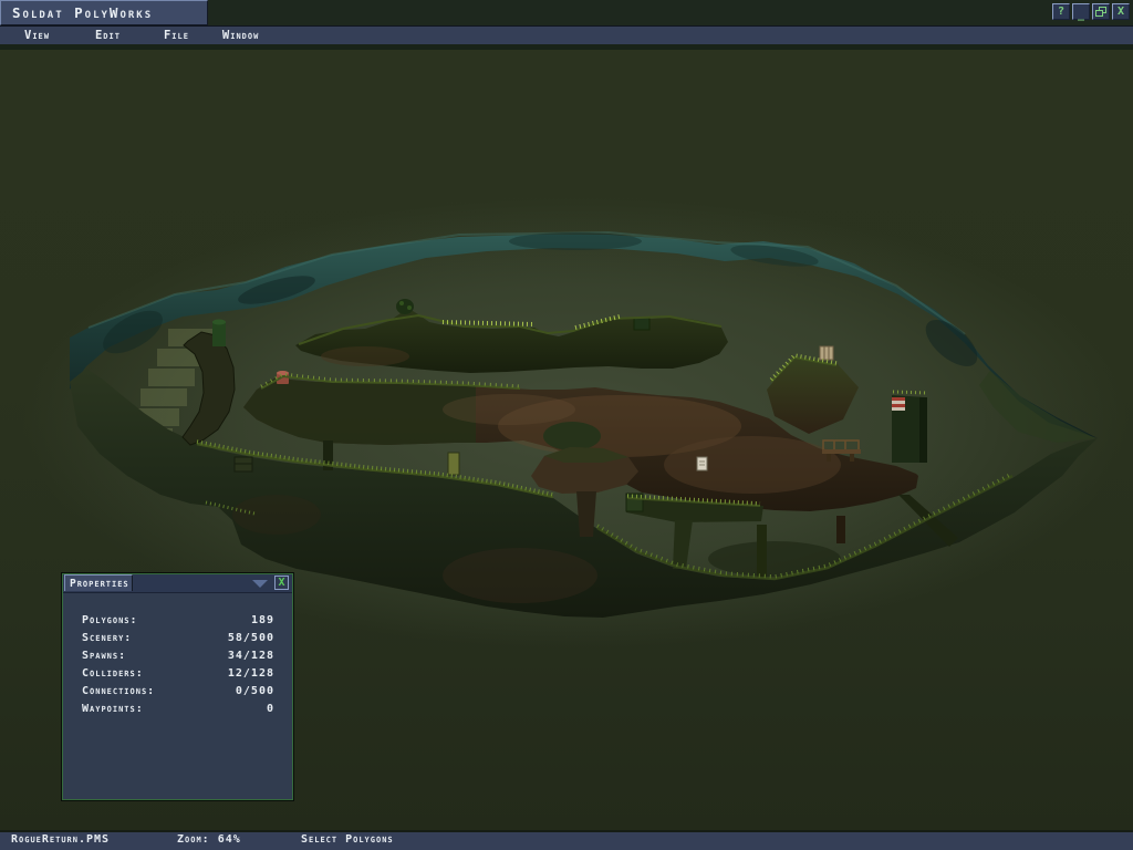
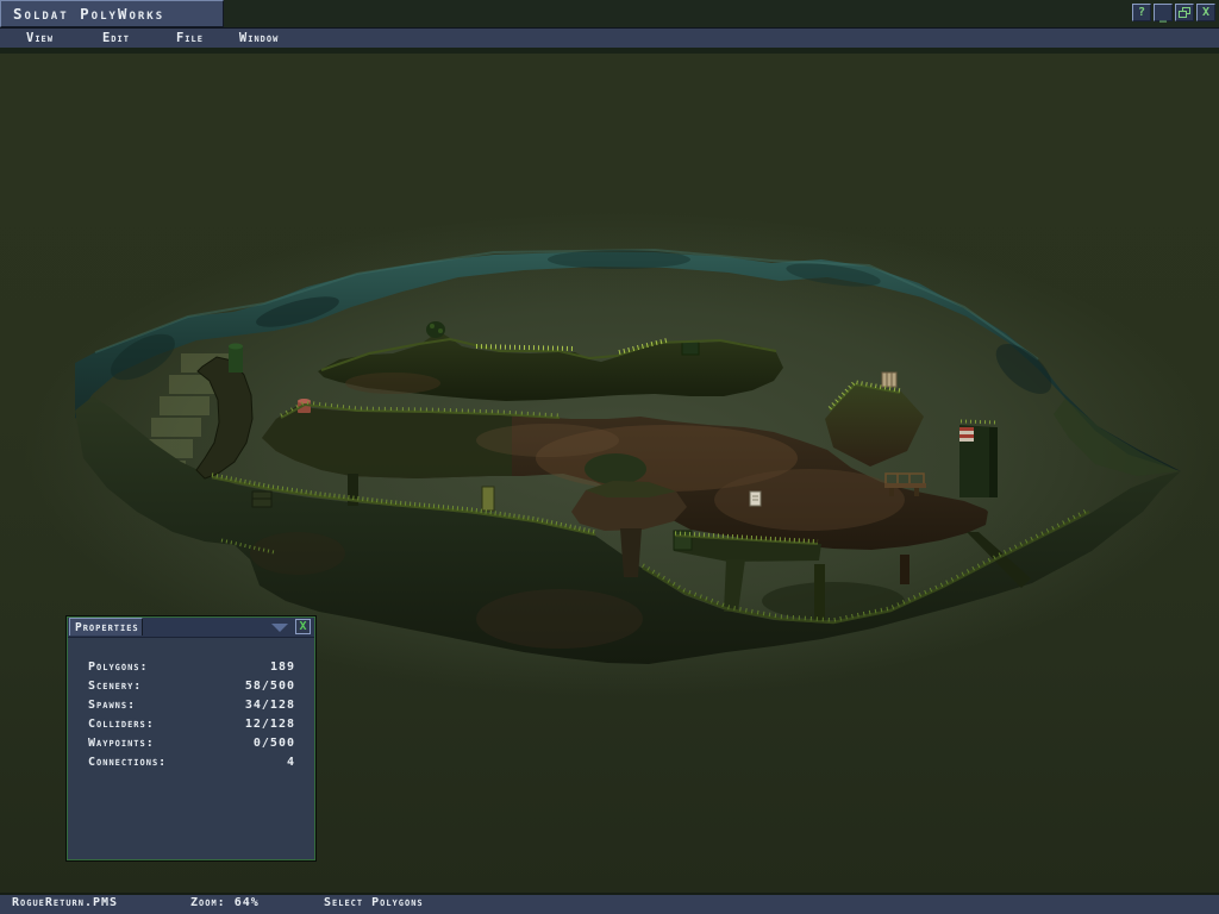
  Soldat PolyWorks
  ?
  _
  X
  View
  Edit
  File
  Window
  Properties
  X
  Polygons:
  189
  Scenery:
  58/500
  Spawns:
  34/128
  Colliders:
  12/128
- Connections:
+ Waypoints:
  0/500
- Waypoints:
+ Connections:
- 0
+ 4
  RogueReturn.PMS
  Zoom: 64%
  Select Polygons
